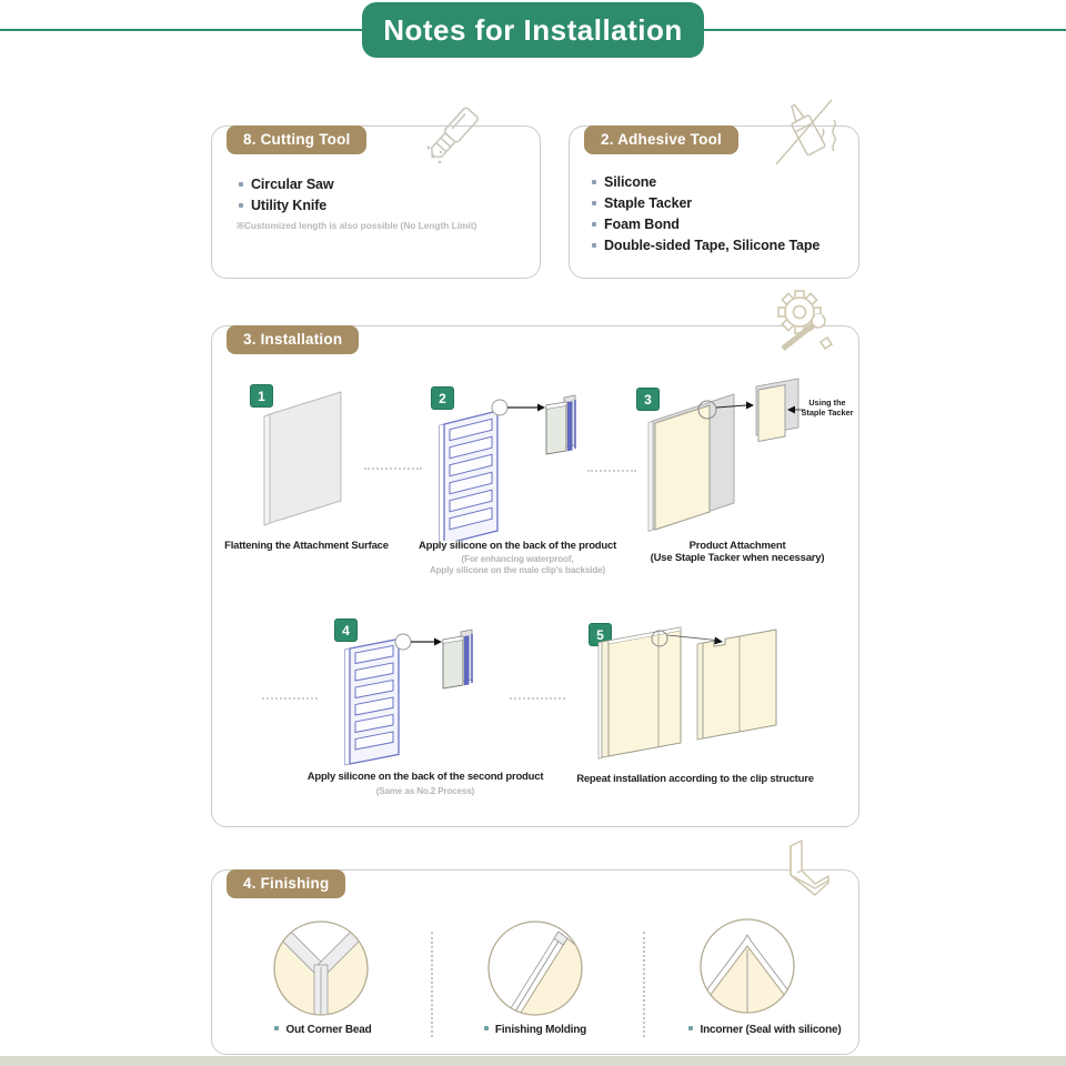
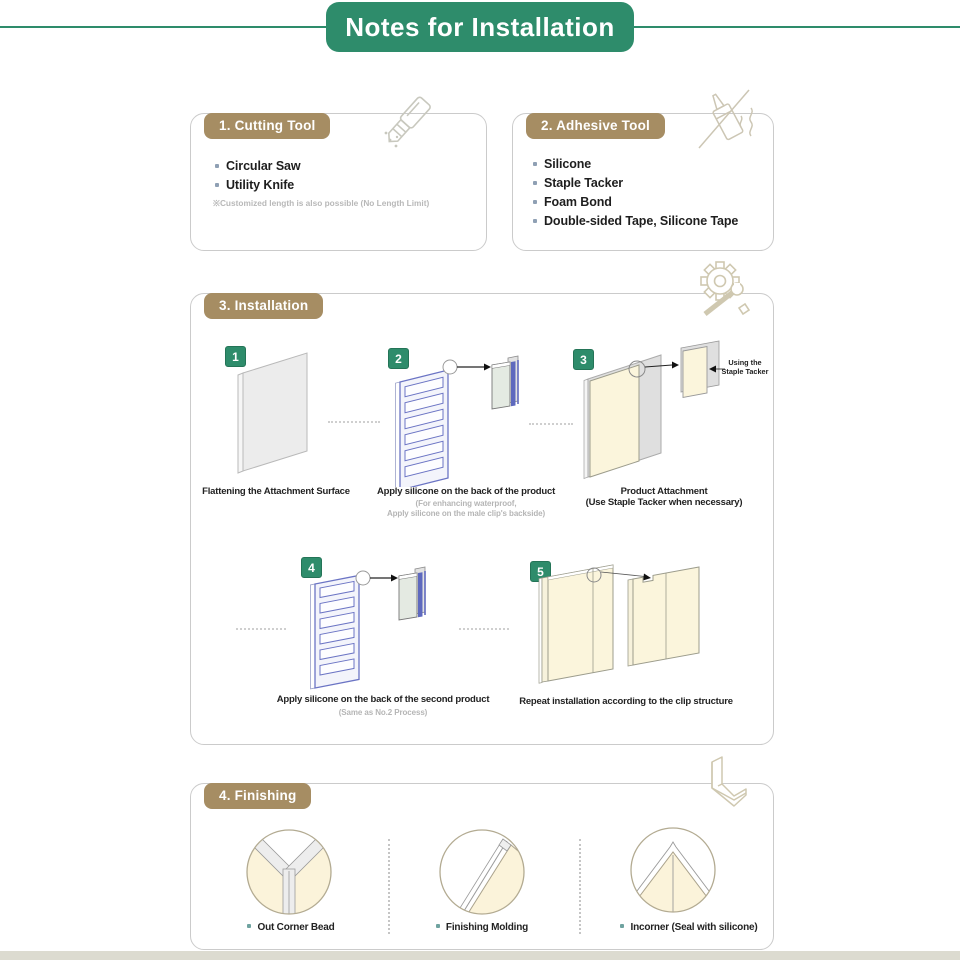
  Notes for Installation
- 8. Cutting Tool
+ 1. Cutting Tool
  Circular Saw
  Utility Knife
  ※Customized length is also possible (No Length Limit)
  2. Adhesive Tool
  Silicone
  Staple Tacker
  Foam Bond
  Double-sided Tape, Silicone Tape
  3. Installation
  1
  2
  3
  4
  5
  Using the
  Staple Tacker
  Flattening the Attachment Surface
  Apply silicone on the back of the product
  (For enhancing waterproof,
  Apply silicone on the male clip's backside)
  Product Attachment
  (Use Staple Tacker when necessary)
  Apply silicone on the back of the second product
  (Same as No.2 Process)
  Repeat installation according to the clip structure
  4. Finishing
  Out Corner Bead
  Finishing Molding
  Incorner (Seal with silicone)
